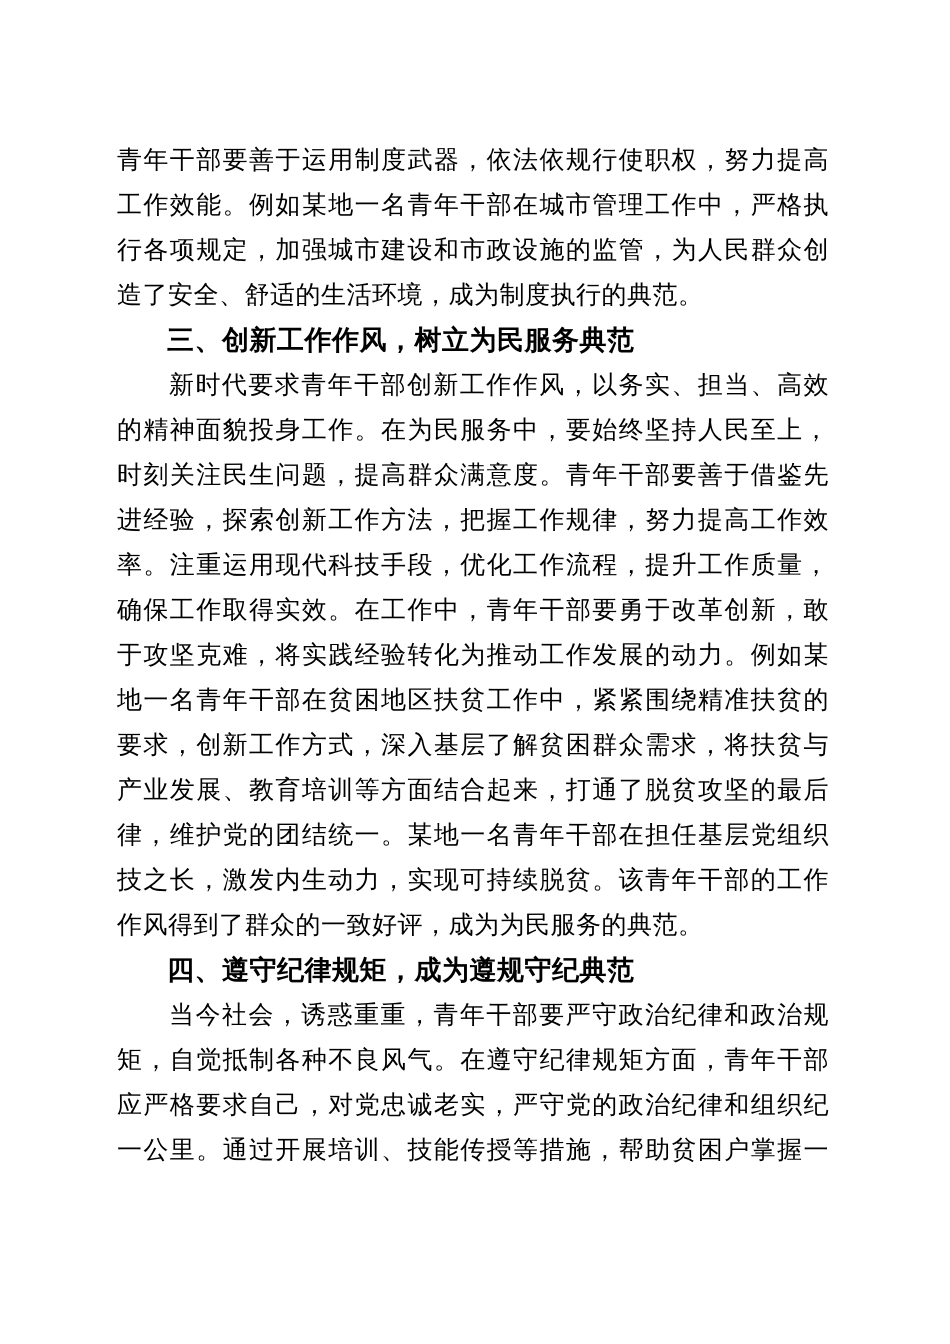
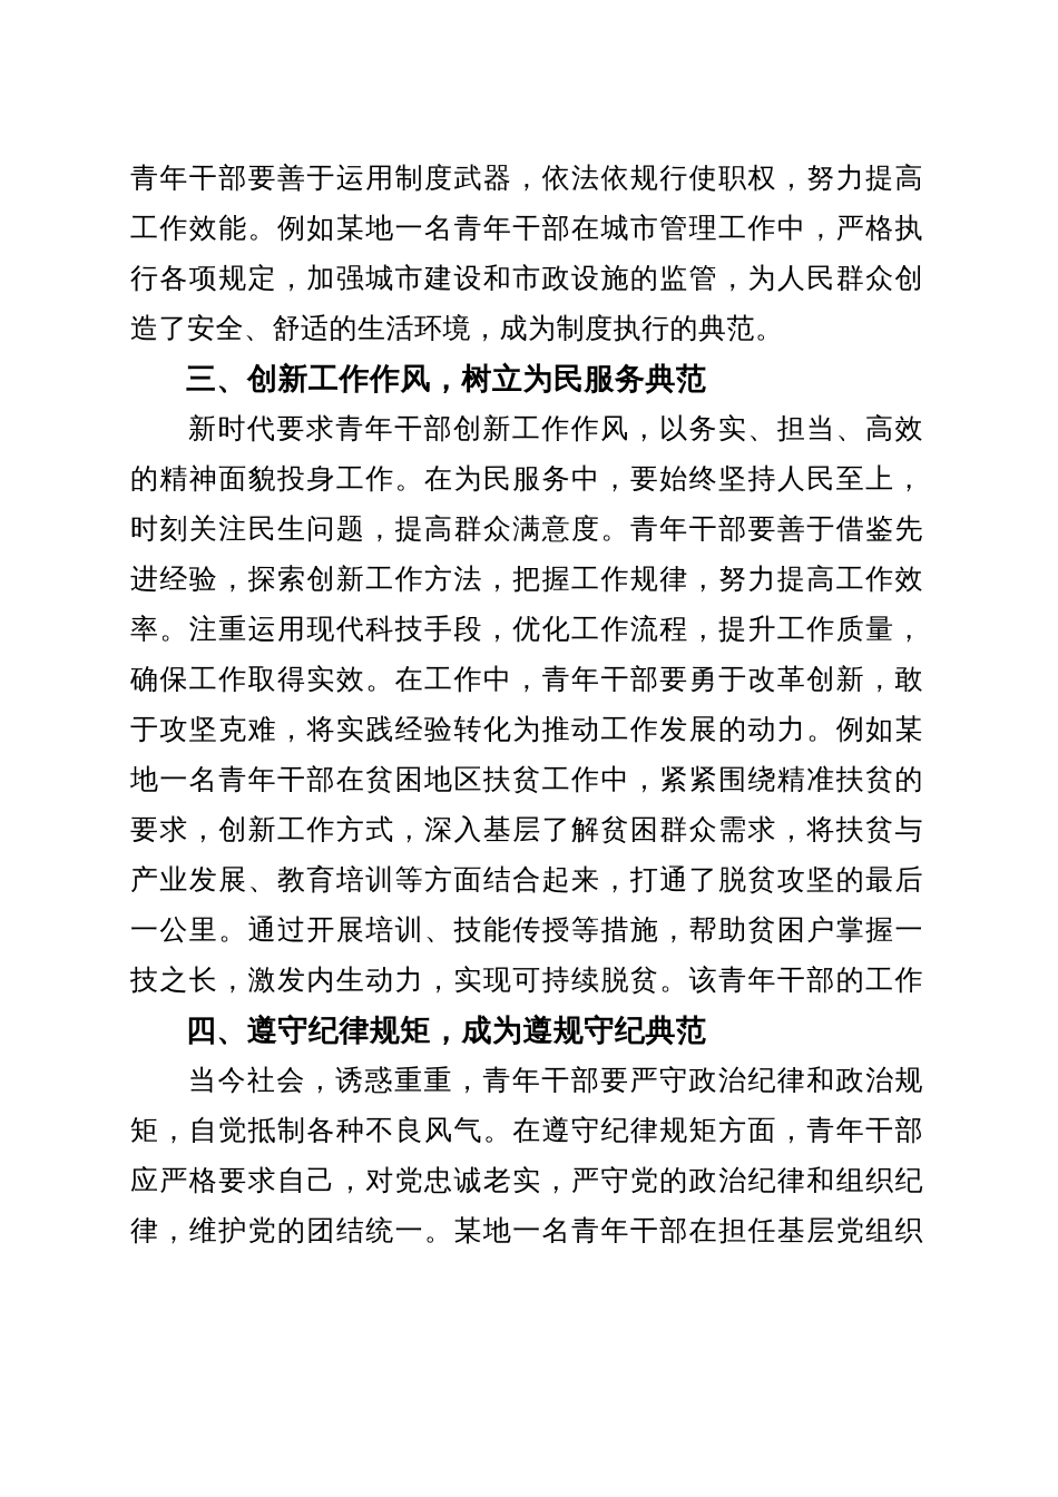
  青年干部要善于运用制度武器，依法依规行使职权，努力提高
  工作效能。例如某地一名青年干部在城市管理工作中，严格执
  行各项规定，加强城市建设和市政设施的监管，为人民群众创
  造了安全、舒适的生活环境，成为制度执行的典范。
  三、创新工作作风，树立为民服务典范
  新时代要求青年干部创新工作作风，以务实、担当、高效
  的精神面貌投身工作。在为民服务中，要始终坚持人民至上，
  时刻关注民生问题，提高群众满意度。青年干部要善于借鉴先
  进经验，探索创新工作方法，把握工作规律，努力提高工作效
  率。注重运用现代科技手段，优化工作流程，提升工作质量，
  确保工作取得实效。在工作中，青年干部要勇于改革创新，敢
  于攻坚克难，将实践经验转化为推动工作发展的动力。例如某
  地一名青年干部在贫困地区扶贫工作中，紧紧围绕精准扶贫的
  要求，创新工作方式，深入基层了解贫困群众需求，将扶贫与
  产业发展、教育培训等方面结合起来，打通了脱贫攻坚的最后
- 律，维护党的团结统一。某地一名青年干部在担任基层党组织
+ 一公里。通过开展培训、技能传授等措施，帮助贫困户掌握一
  技之长，激发内生动力，实现可持续脱贫。该青年干部的工作
- 作风得到了群众的一致好评，成为为民服务的典范。
  四、遵守纪律规矩，成为遵规守纪典范
  当今社会，诱惑重重，青年干部要严守政治纪律和政治规
  矩，自觉抵制各种不良风气。在遵守纪律规矩方面，青年干部
  应严格要求自己，对党忠诚老实，严守党的政治纪律和组织纪
- 一公里。通过开展培训、技能传授等措施，帮助贫困户掌握一
+ 律，维护党的团结统一。某地一名青年干部在担任基层党组织
